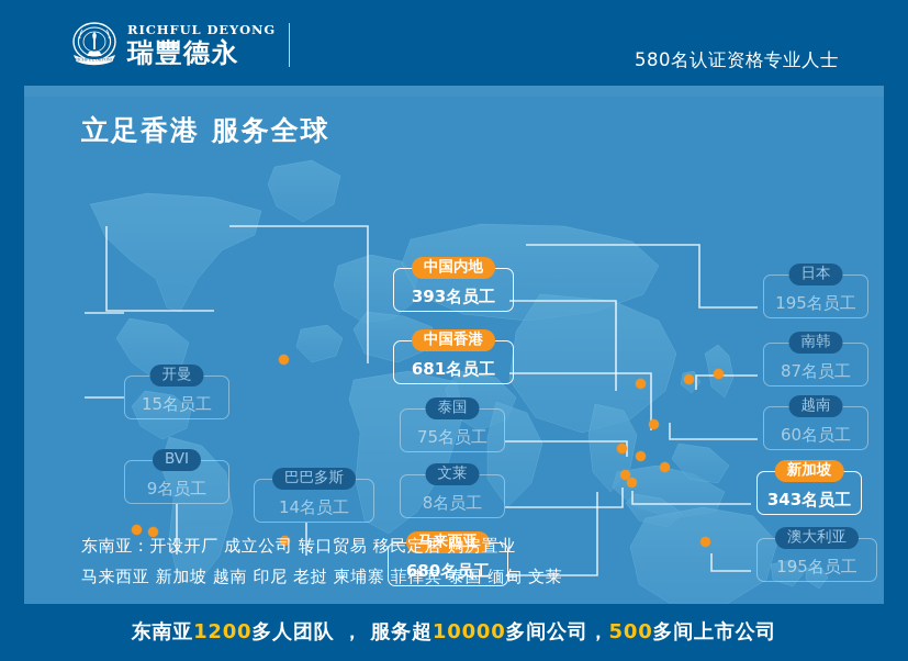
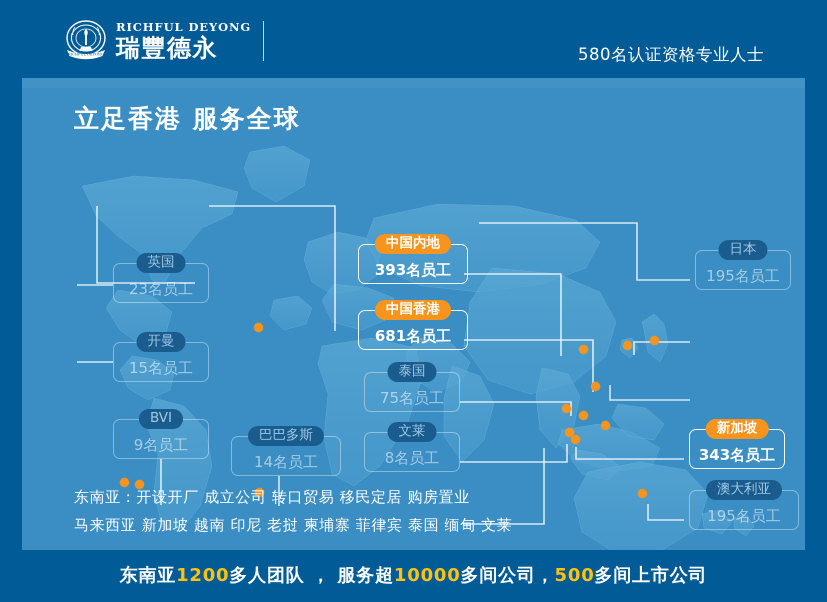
  RICHFUL DEYONG
  瑞豐德永
  580名认证资格专业人士
  立足香港 服务全球
+ 英国
+ 23名员工
  开曼
  15名员工
  BVI
  9名员工
  巴巴多斯
  14名员工
  中国内地
  393名员工
  中国香港
  681名员工
  泰国
  75名员工
  文莱
  8名员工
- 马来西亚
- 680名员工
  日本
  195名员工
- 南韩
- 87名员工
- 越南
- 60名员工
  新加坡
  343名员工
  澳大利亚
  195名员工
  东南亚：开设开厂 成立公司 转口贸易 移民定居 购房置业
  马来西亚 新加坡 越南 印尼 老挝 柬埔寨 菲律宾 泰国 缅甸 文莱
  东南亚1200多人团队 ， 服务超10000多间公司，500多间上市公司
